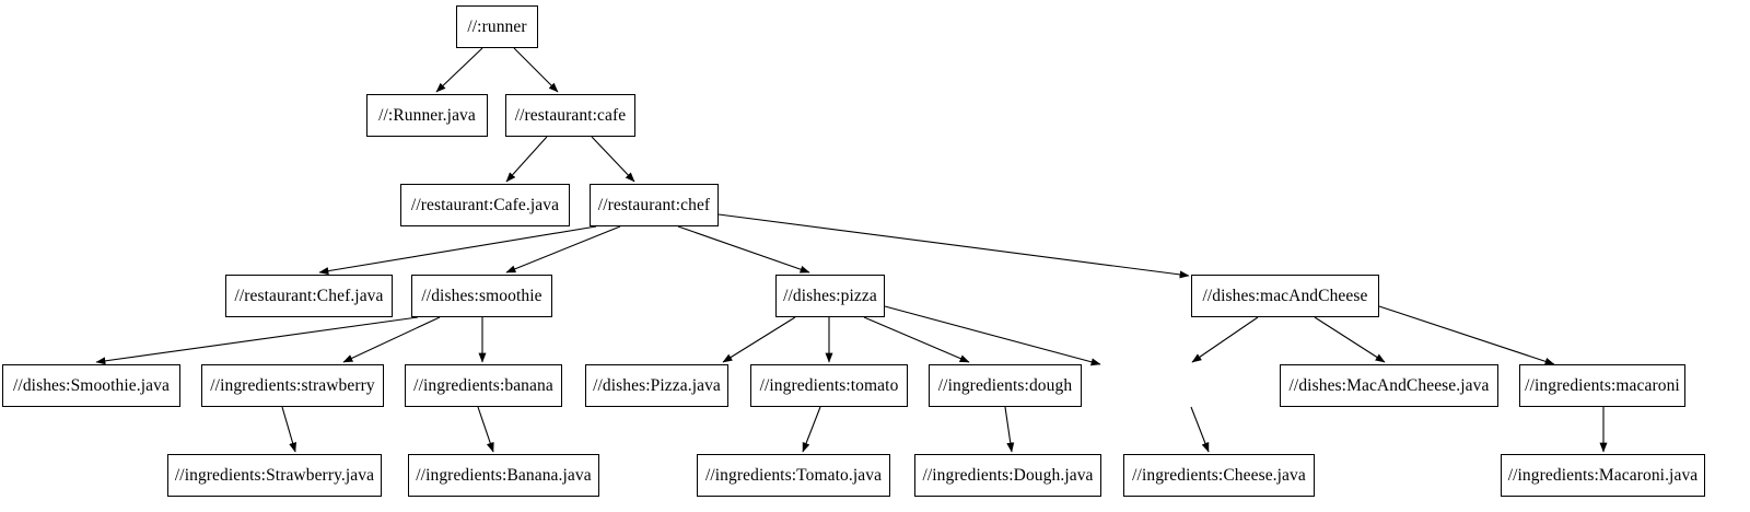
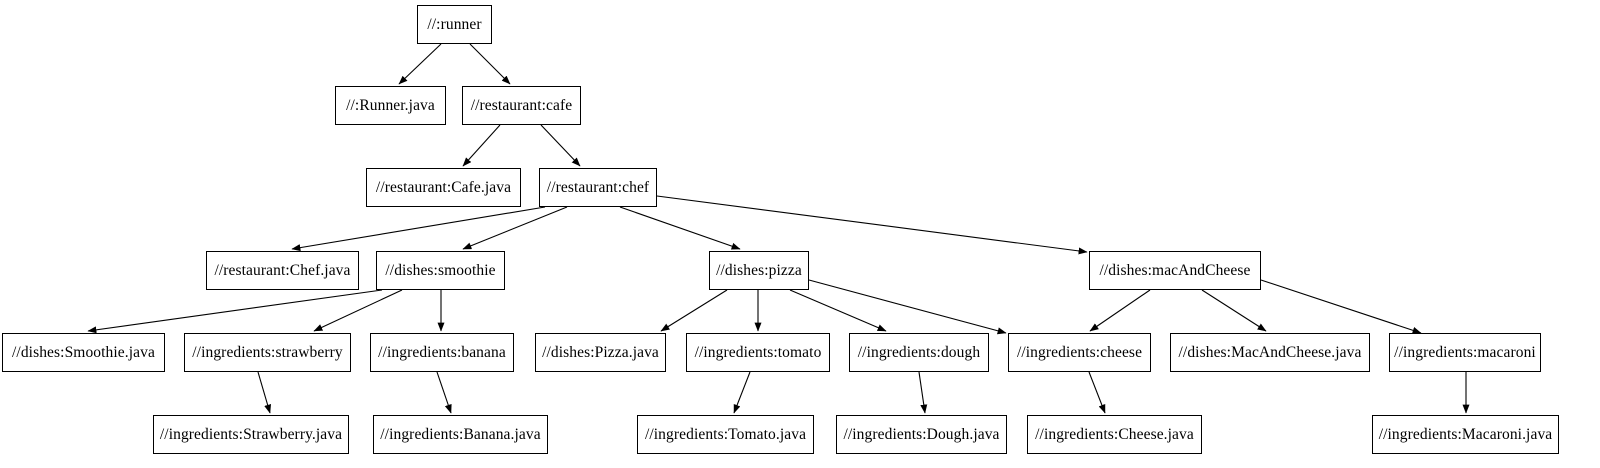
  //:runner
  //:Runner.java
  //restaurant:cafe
  //restaurant:Cafe.java
  //restaurant:chef
  //restaurant:Chef.java
  //dishes:smoothie
  //dishes:pizza
  //dishes:macAndCheese
  //dishes:Smoothie.java
  //ingredients:strawberry
  //ingredients:banana
  //dishes:Pizza.java
  //ingredients:tomato
  //ingredients:dough
+ //ingredients:cheese
  //dishes:MacAndCheese.java
  //ingredients:macaroni
  //ingredients:Strawberry.java
  //ingredients:Banana.java
  //ingredients:Tomato.java
  //ingredients:Dough.java
  //ingredients:Cheese.java
  //ingredients:Macaroni.java
